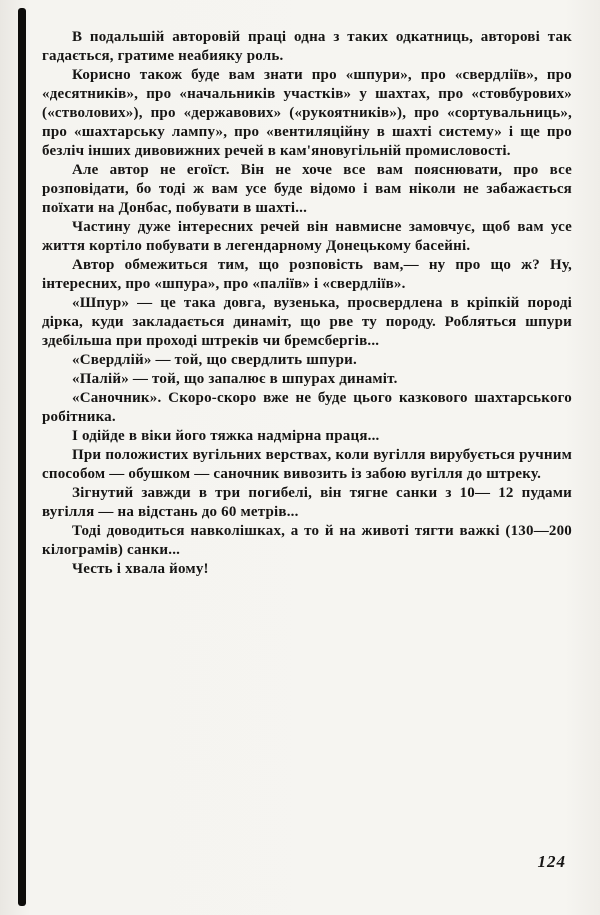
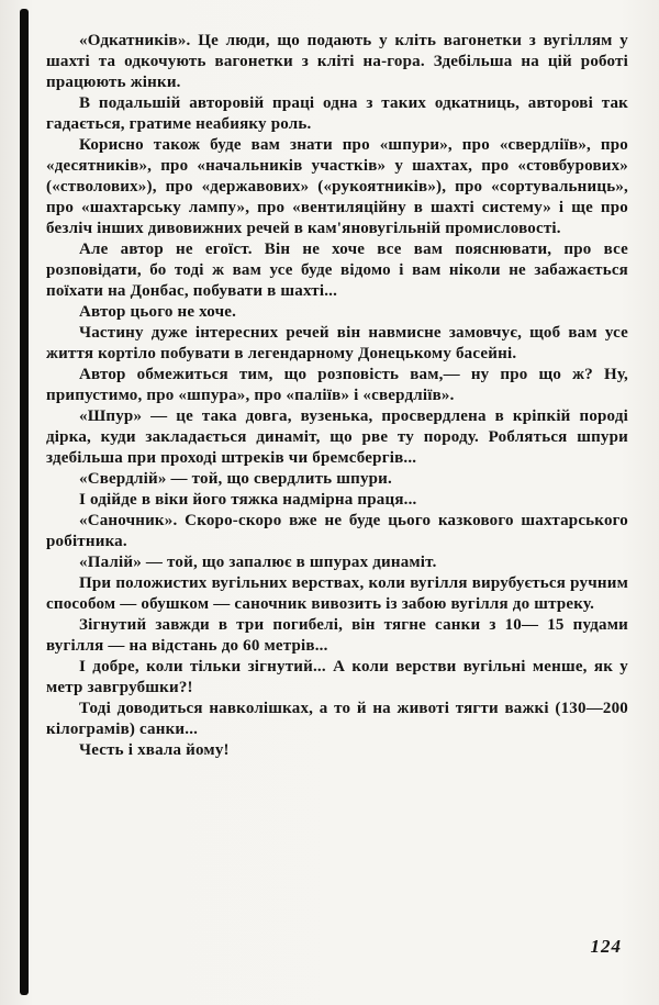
+ «Одкатників». Це люди, що подають у кліть вагонетки з вугіллям у шахті та одкочують вагонетки з кліті на-гора. Здебільша на цій роботі працюють жінки.
  В подальшій авторовій праці одна з таких одкатниць, авторові так гадається, гратиме неабияку роль.
  Корисно також буде вам знати про «шпури», про «свердліїв», про «десятників», про «начальників участків» у шахтах, про «стовбурових» («стволових»), про «державових» («рукоятників»), про «сортувальниць», про «шахтарську лампу», про «вентиляційну в шахті систему» і ще про безліч інших дивовижних речей в кам'яновугільній промисловості.
  Але автор не егоїст. Він не хоче все вам пояснювати, про все розповідати, бо тоді ж вам усе буде відомо і вам ніколи не забажається поїхати на Донбас, побувати в шахті...
+ Автор цього не хоче.
  Частину дуже інтересних речей він навмисне замовчує, щоб вам усе життя кортіло побувати в легендарному Донецькому басейні.
- Автор обмежиться тим, що розповість вам,— ну про що ж? Ну, інтересних, про «шпура», про «паліїв» і «свердліїв».
+ Автор обмежиться тим, що розповість вам,— ну про що ж? Ну, припустимо, про «шпура», про «паліїв» і «свердліїв».
  «Шпур» — це така довга, вузенька, просвердлена в кріпкій породі дірка, куди закладається динаміт, що рве ту породу. Робляться шпури здебільша при проході штреків чи бремсбергів...
  «Свердлій» — той, що свердлить шпури.
- «Палій» — той, що запалює в шпурах динаміт.
+ І одійде в віки його тяжка надмірна праця...
  «Саночник». Скоро-скоро вже не буде цього казкового шахтарського робітника.
- І одійде в віки його тяжка надмірна праця...
+ «Палій» — той, що запалює в шпурах динаміт.
  При положистих вугільних верствах, коли вугілля вирубується ручним способом — обушком — саночник вивозить із забою вугілля до штреку.
- Зігнутий завжди в три погибелі, він тягне санки з 10— 12 пудами вугілля — на відстань до 60 метрів...
+ Зігнутий завжди в три погибелі, він тягне санки з 10— 15 пудами вугілля — на відстань до 60 метрів...
+ І добре, коли тільки зігнутий... А коли верстви вугільні менше, як у метр завгрубшки?!
  Тоді доводиться навколішках, а то й на животі тягти важкі (130—200 кілограмів) санки...
  Честь і хвала йому!
  124
